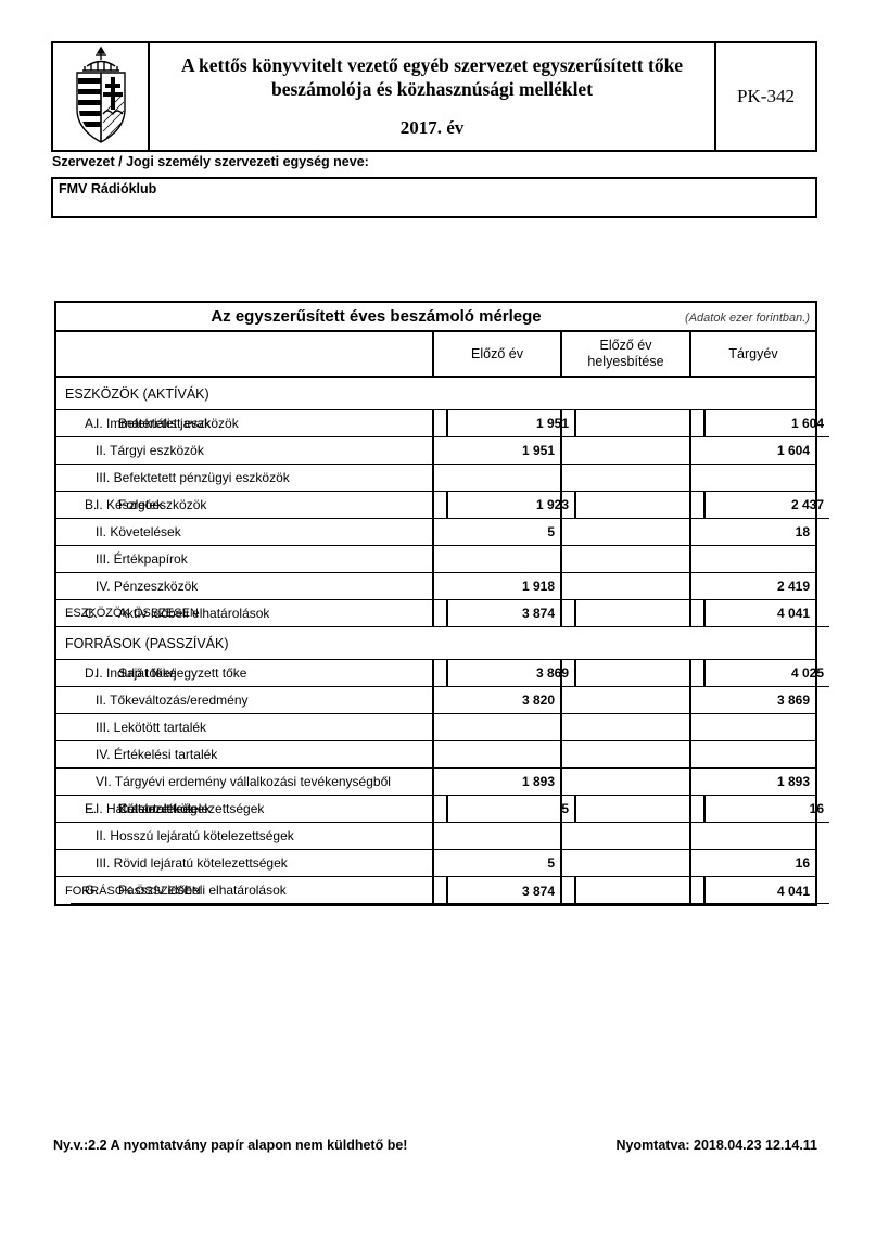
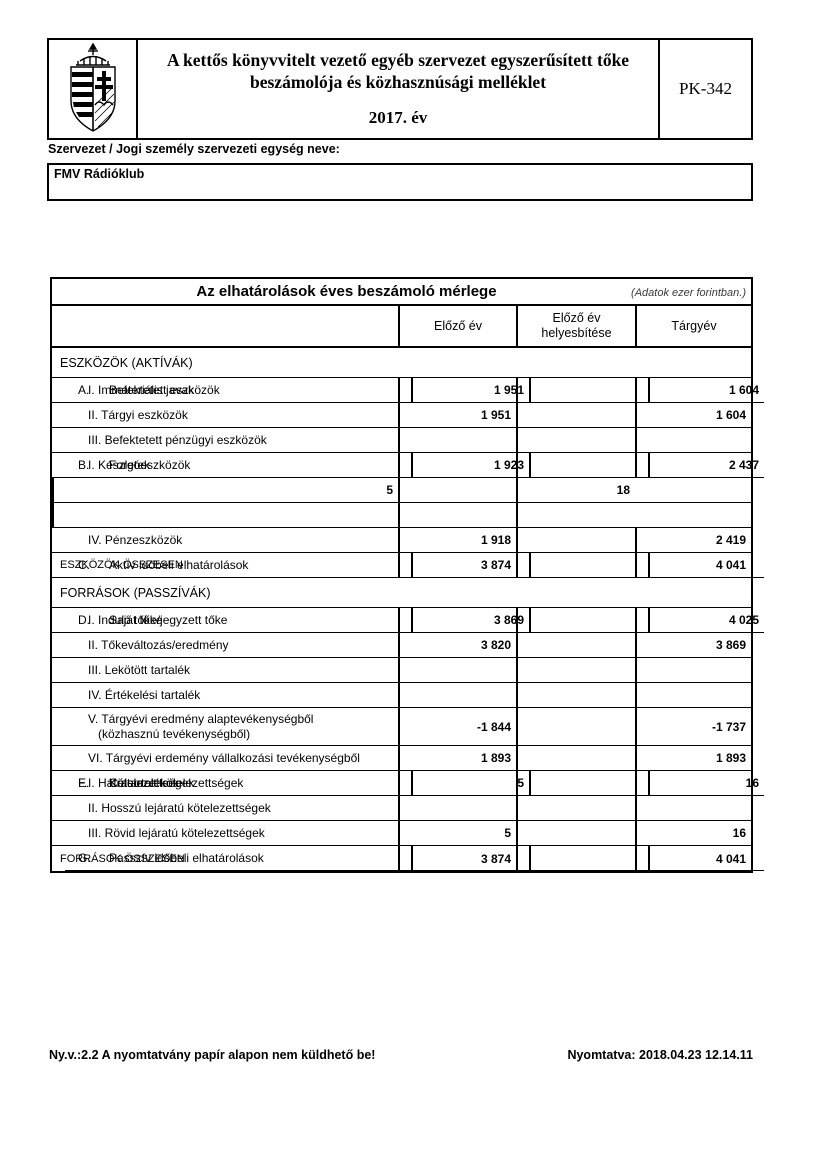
  A kettős könyvvitelt vezető egyéb szervezet egyszerűsített tőke beszámolója és közhasznúsági melléklet
  2017. év
  PK-342
  Szervezet / Jogi személy szervezeti egység neve:
  FMV Rádióklub
- Az egyszerűsített éves beszámoló mérlege
+ Az elhatárolások éves beszámoló mérlege
  (Adatok ezer forintban.)
  Előző év
  Előző év helyesbítése
  Tárgyév
  ESZKÖZÖK (AKTÍVÁK)
  A.
  Befektetett eszközök
  1 951
  1 604
  I. Immateriális javak
  II. Tárgyi eszközök
  1 951
  1 604
  III. Befektetett pénzügyi eszközök
  B.
  Forgóeszközök
  1 923
  2 437
  I. Készletek
- II. Követelések
  5
  18
- III. Értékpapírok
  IV. Pénzeszközök
  1 918
  2 419
  C.
  Aktív időbeli elhatárolások
  ESZKÖZÖK ÖSSZESEN
  3 874
  4 041
  FORRÁSOK (PASSZÍVÁK)
  D.
  Saját tőke
  3 869
  4 025
  I. Induló tőke/jegyzett tőke
  II. Tőkeváltozás/eredmény
  3 820
  3 869
  III. Lekötött tartalék
  IV. Értékelési tartalék
+ V. Tárgyévi eredmény alaptevékenységből
+ (közhasznú tevékenységből)
+ -1 844
+ -1 737
  VI. Tárgyévi erdemény vállalkozási tevékenységből
  1 893
  1 893
  E.
  Céltartalékok
  F.
  Kötelezettségek
  5
  16
  I. Hátrasorolt kötelezettségek
  II. Hosszú lejáratú kötelezettségek
  III. Rövid lejáratú kötelezettségek
  5
  16
  G.
  Passzív időbeli elhatárolások
  FORRÁSOK ÖSSZESEN
  3 874
  4 041
  Ny.v.:2.2 A nyomtatvány papír alapon nem küldhető be!
  Nyomtatva: 2018.04.23 12.14.11
